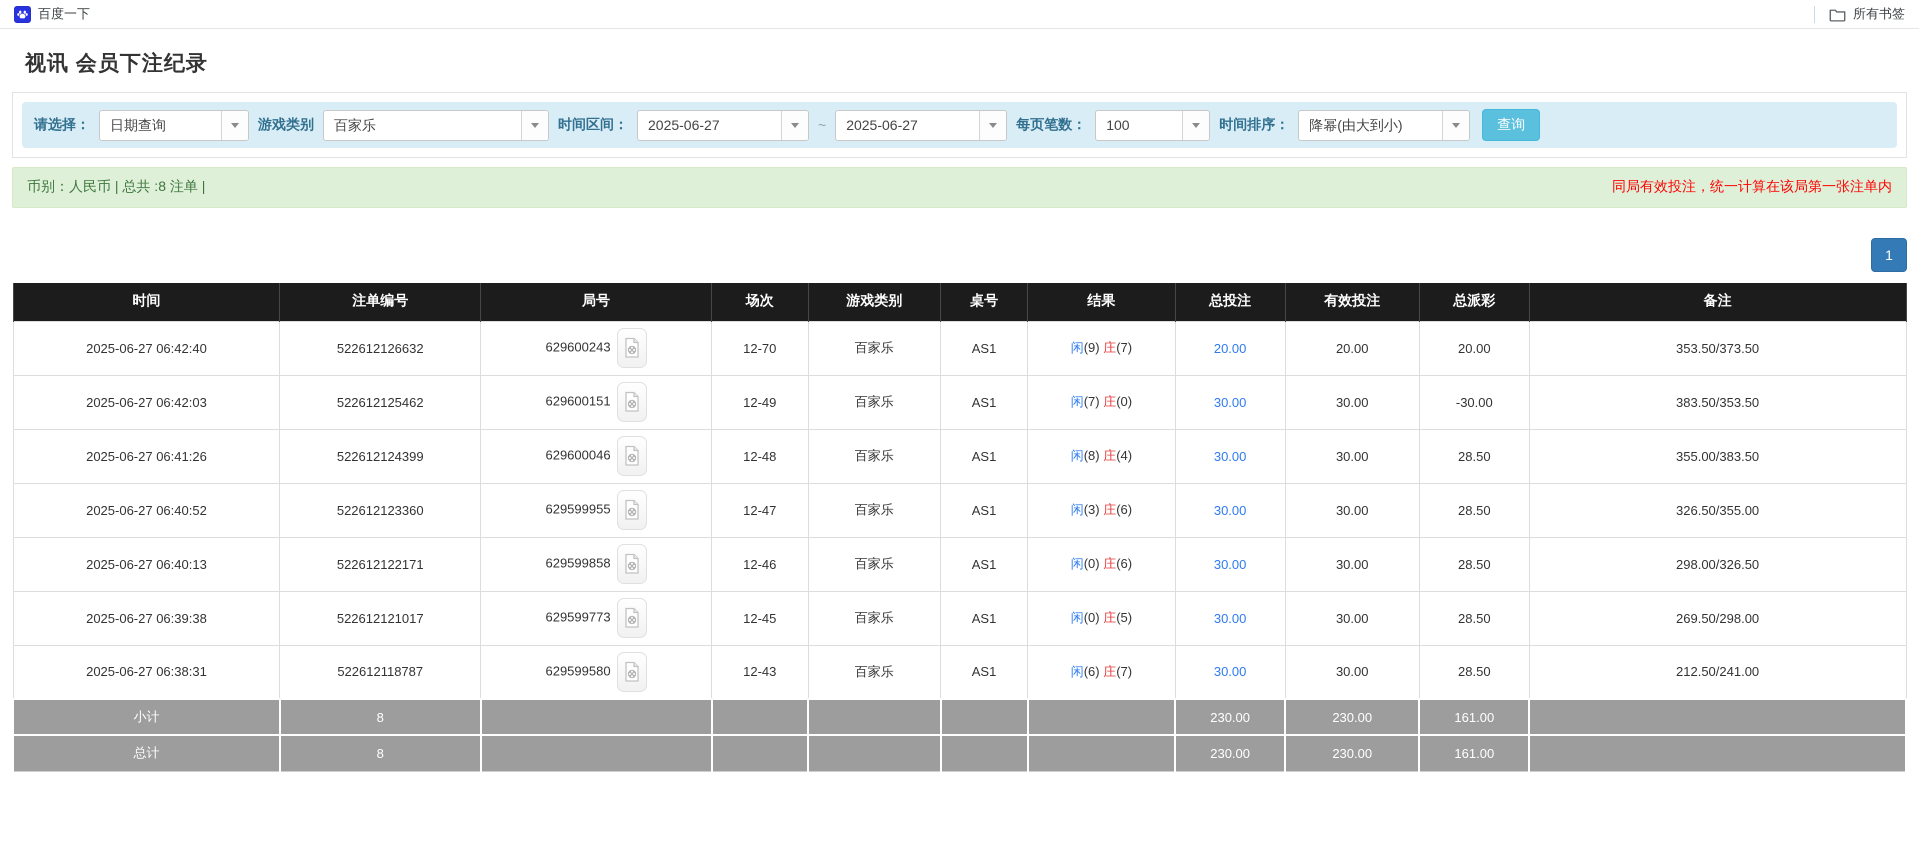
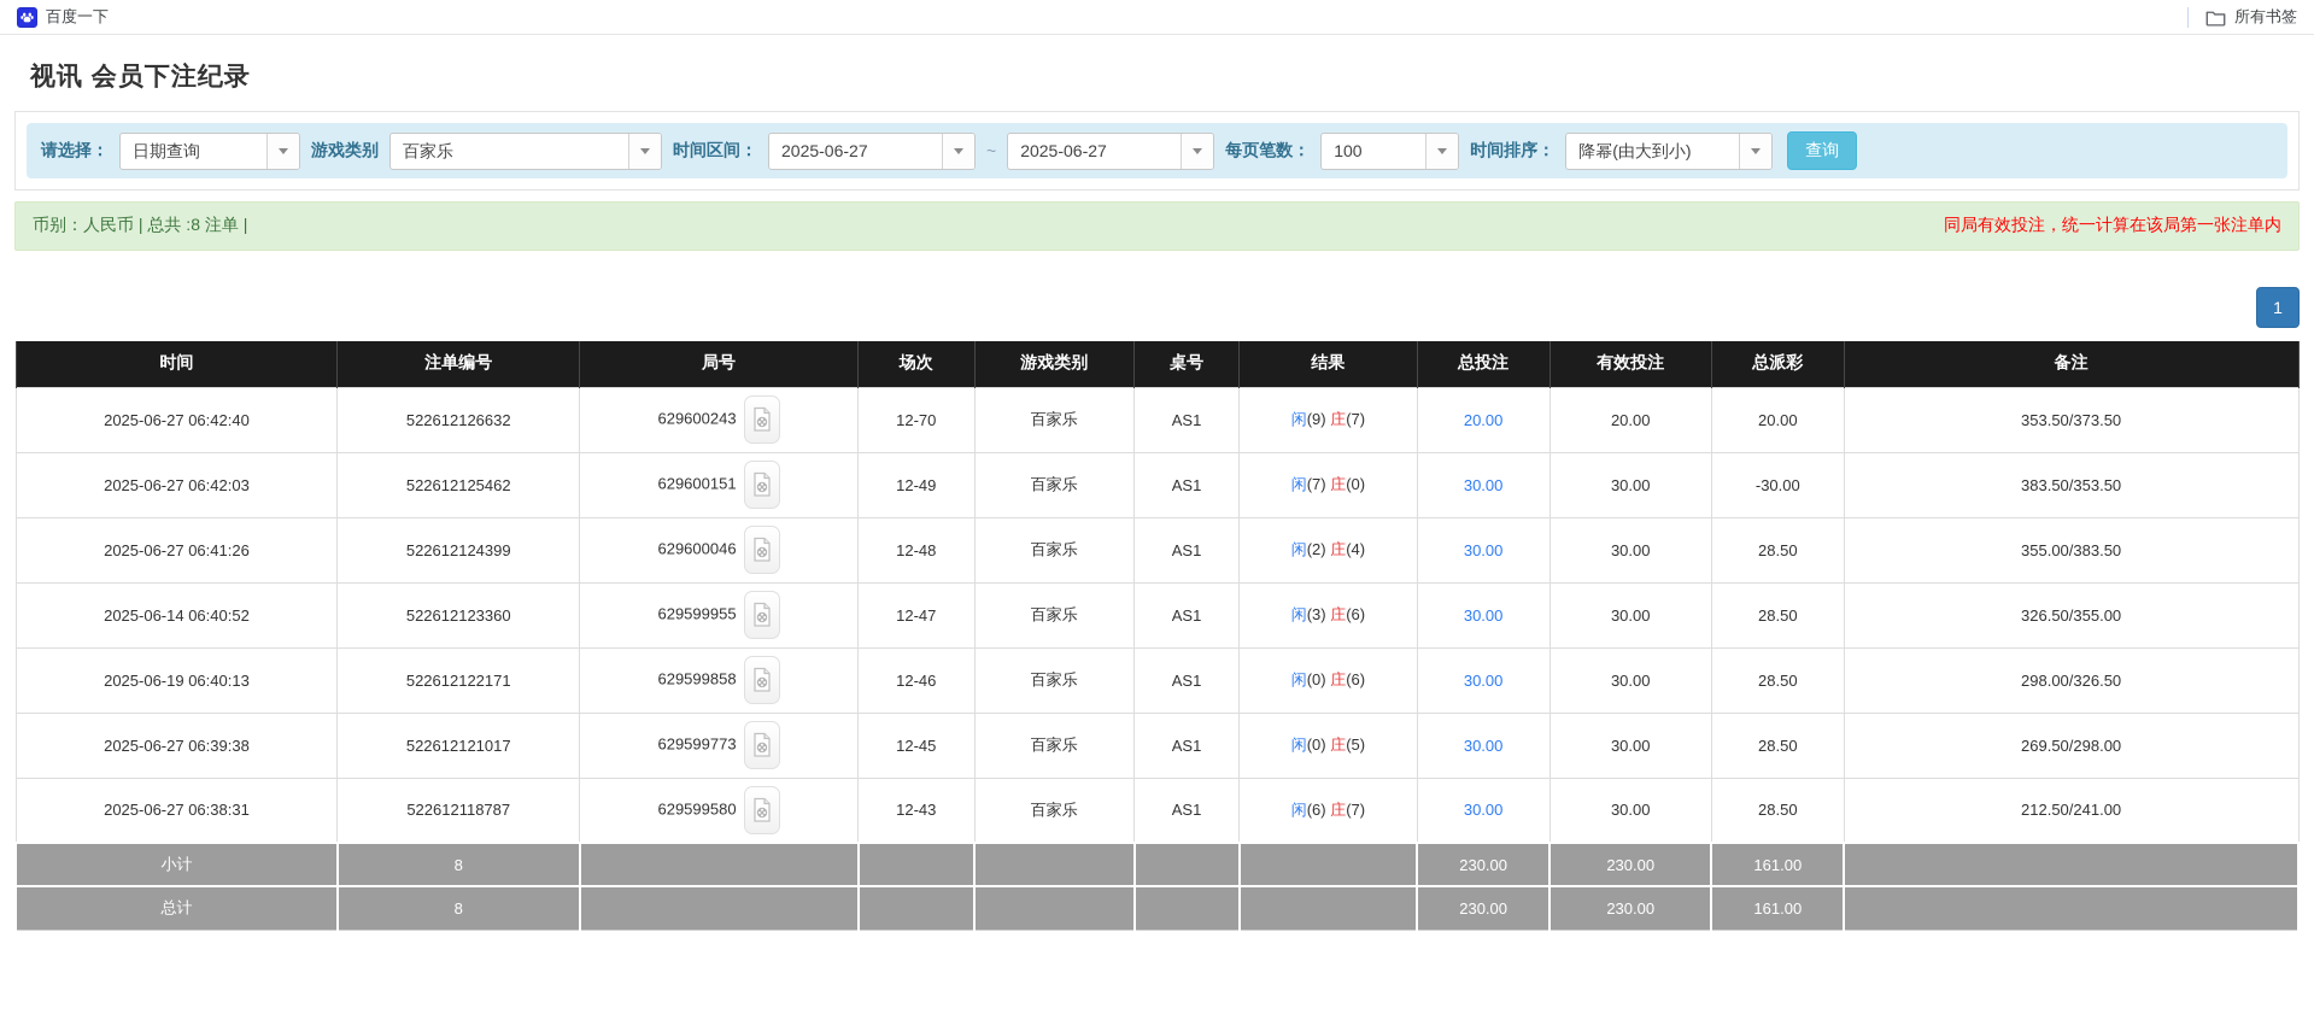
  百度一下
  所有书签
  视讯 会员下注纪录
  请选择：
  日期查询
  游戏类别
  百家乐
  时间区间：
  2025-06-27
  ~
  2025-06-27
  每页笔数：
  100
  时间排序：
  降幂(由大到小)
  查询
  币别：人民币 | 总共 :8 注单 |
  同局有效投注，统一计算在该局第一张注单内
  1
  时间	注单编号	局号	场次	游戏类别	桌号	结果	总投注	有效投注	总派彩	备注
  2025-06-27 06:42:40	522612126632	629600243	12-70	百家乐	AS1	闲(9) 庄(7)	20.00	20.00	20.00	353.50/373.50
  2025-06-27 06:42:03	522612125462	629600151	12-49	百家乐	AS1	闲(7) 庄(0)	30.00	30.00	-30.00	383.50/353.50
- 2025-06-27 06:41:26	522612124399	629600046	12-48	百家乐	AS1	闲(8) 庄(4)	30.00	30.00	28.50	355.00/383.50
+ 2025-06-27 06:41:26	522612124399	629600046	12-48	百家乐	AS1	闲(2) 庄(4)	30.00	30.00	28.50	355.00/383.50
- 2025-06-27 06:40:52	522612123360	629599955	12-47	百家乐	AS1	闲(3) 庄(6)	30.00	30.00	28.50	326.50/355.00
+ 2025-06-14 06:40:52	522612123360	629599955	12-47	百家乐	AS1	闲(3) 庄(6)	30.00	30.00	28.50	326.50/355.00
- 2025-06-27 06:40:13	522612122171	629599858	12-46	百家乐	AS1	闲(0) 庄(6)	30.00	30.00	28.50	298.00/326.50
+ 2025-06-19 06:40:13	522612122171	629599858	12-46	百家乐	AS1	闲(0) 庄(6)	30.00	30.00	28.50	298.00/326.50
  2025-06-27 06:39:38	522612121017	629599773	12-45	百家乐	AS1	闲(0) 庄(5)	30.00	30.00	28.50	269.50/298.00
  2025-06-27 06:38:31	522612118787	629599580	12-43	百家乐	AS1	闲(6) 庄(7)	30.00	30.00	28.50	212.50/241.00
  小计	8						230.00	230.00	161.00
  总计	8						230.00	230.00	161.00
